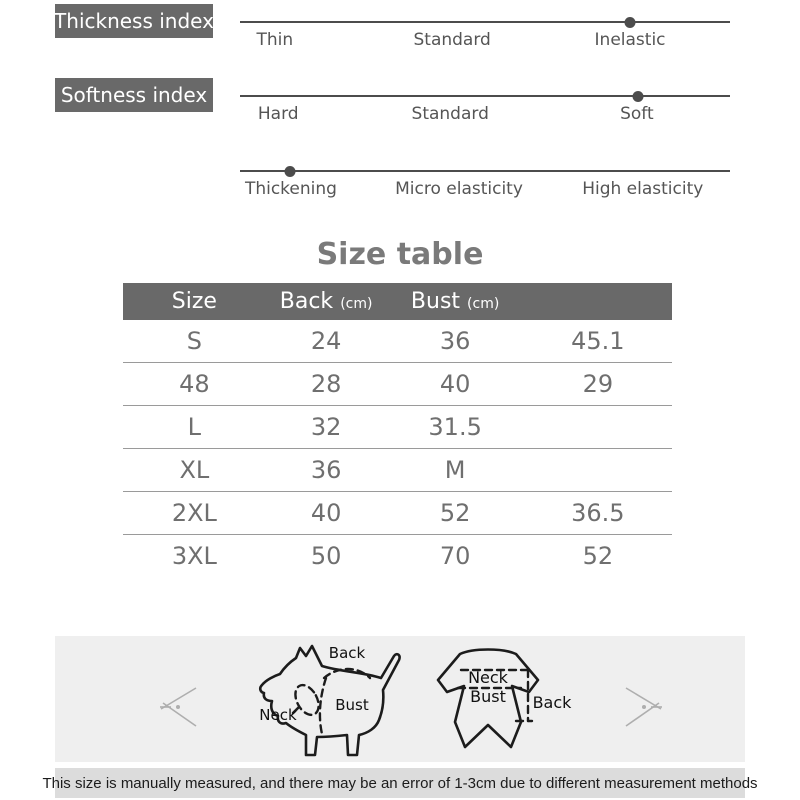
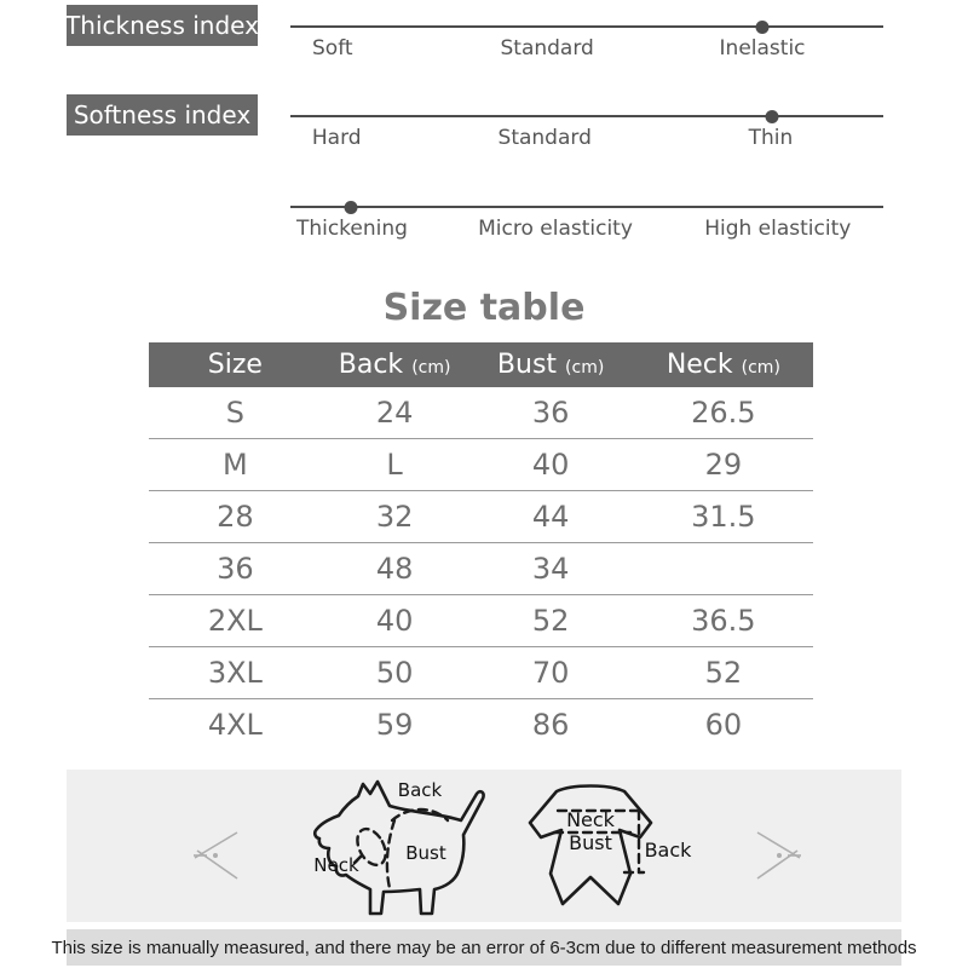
  Thickness index
- Thin
+ Soft
  Standard
  Inelastic
  Softness index
  Hard
  Standard
- Soft
+ Thin
  Thickening
  Micro elasticity
  High elasticity
  Size table
  Size
  Back (cm)
  Bust (cm)
+ Neck (cm)
  S
  24
  36
- 45.1
+ 26.5
- 48
+ M
- 28
+ L
  40
  29
- L
+ 28
  32
+ 44
  31.5
- XL
  36
- M
+ 48
+ 34
  2XL
  40
  52
  36.5
  3XL
  50
  70
  52
+ 4XL
+ 59
+ 86
+ 60
  Back
  Neck
  Bust
  Neck
  Bust
  Back
- This size is manually measured, and there may be an error of 1-3cm due to different measurement methods
+ This size is manually measured, and there may be an error of 6-3cm due to different measurement methods
